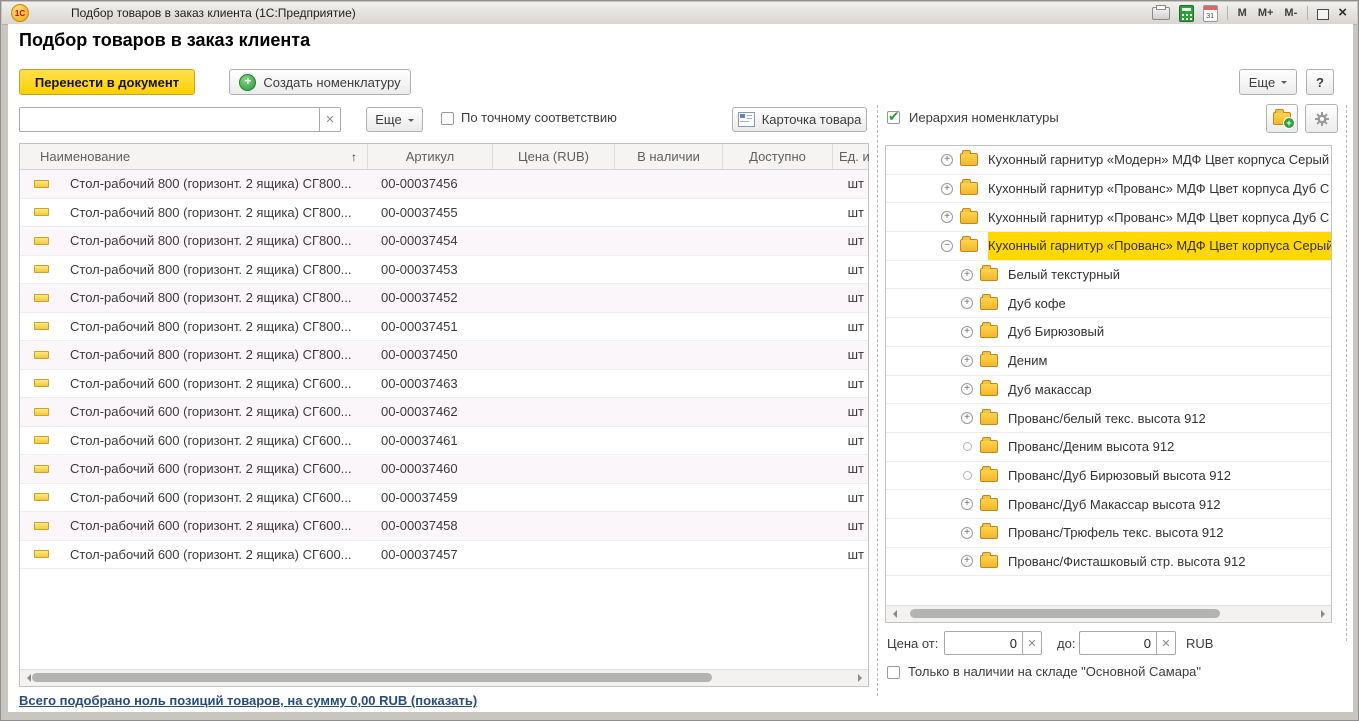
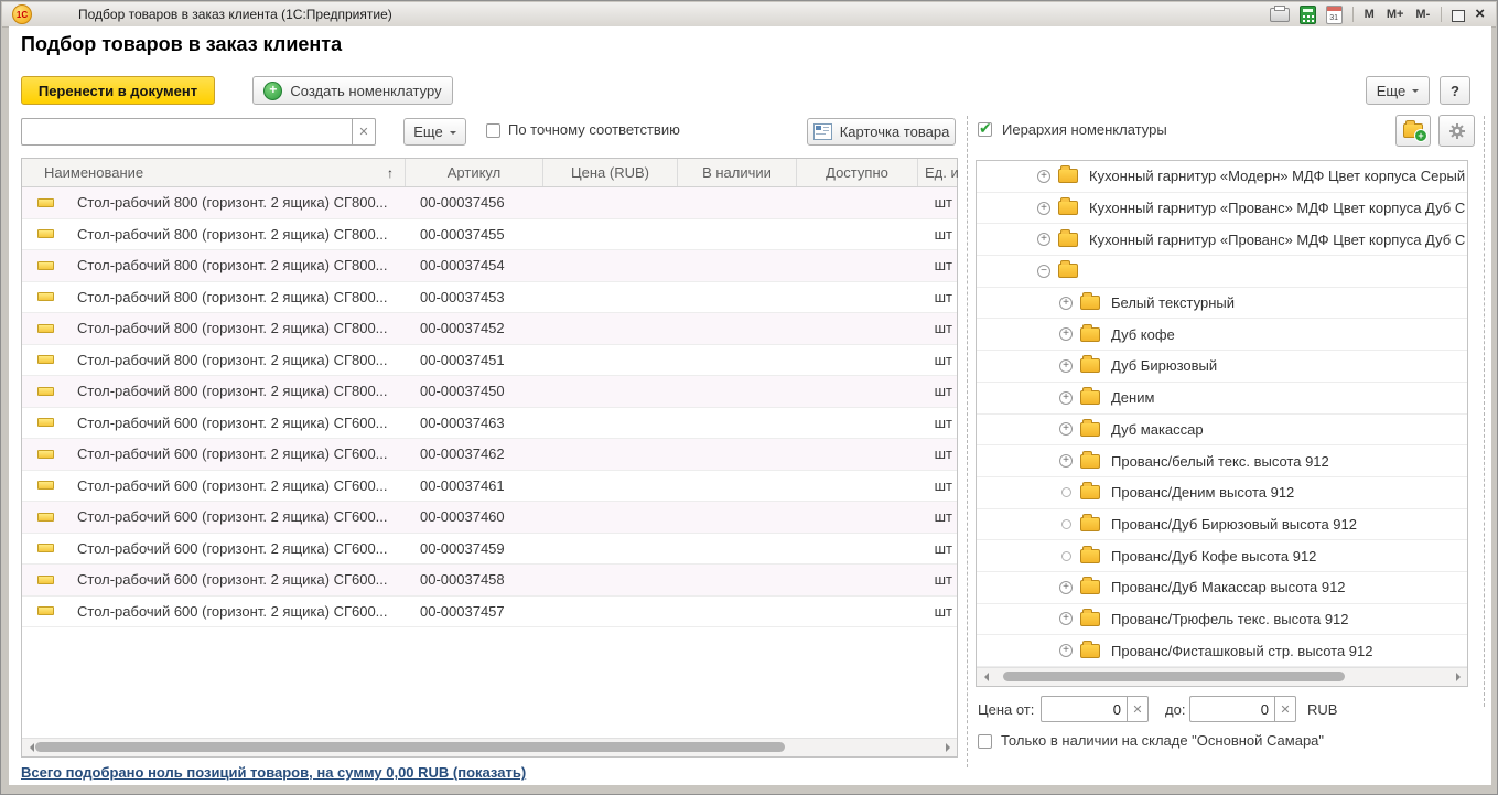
  1С
  Подбор товаров в заказ клиента (1С:Предприятие)
  М
  М+
  М-
  ×
  Подбор товаров в заказ клиента
  Перенести в документ
  Создать номенклатуру
  Еще
  ?
  ✕
  Еще
  По точному соответствию
  Карточка товара
  Иерархия номенклатуры
  Наименование
  Артикул
  Цена (RUB)
  В наличии
  Доступно
  Ед. и
  Стол-рабочий 800 (горизонт. 2 ящика) СГ800...
  00-00037456
  шт
  Стол-рабочий 800 (горизонт. 2 ящика) СГ800...
  00-00037455
  шт
  Стол-рабочий 800 (горизонт. 2 ящика) СГ800...
  00-00037454
  шт
  Стол-рабочий 800 (горизонт. 2 ящика) СГ800...
  00-00037453
  шт
  Стол-рабочий 800 (горизонт. 2 ящика) СГ800...
  00-00037452
  шт
  Стол-рабочий 800 (горизонт. 2 ящика) СГ800...
  00-00037451
  шт
  Стол-рабочий 800 (горизонт. 2 ящика) СГ800...
  00-00037450
  шт
  Стол-рабочий 600 (горизонт. 2 ящика) СГ600...
  00-00037463
  шт
  Стол-рабочий 600 (горизонт. 2 ящика) СГ600...
  00-00037462
  шт
  Стол-рабочий 600 (горизонт. 2 ящика) СГ600...
  00-00037461
  шт
  Стол-рабочий 600 (горизонт. 2 ящика) СГ600...
  00-00037460
  шт
  Стол-рабочий 600 (горизонт. 2 ящика) СГ600...
  00-00037459
  шт
  Стол-рабочий 600 (горизонт. 2 ящика) СГ600...
  00-00037458
  шт
  Стол-рабочий 600 (горизонт. 2 ящика) СГ600...
  00-00037457
  шт
  +
  Кухонный гарнитур «Модерн» МДФ Цвет корпуса Серый
  +
  Кухонный гарнитур «Прованс» МДФ Цвет корпуса Дуб С
  +
  Кухонный гарнитур «Прованс» МДФ Цвет корпуса Дуб С
  −
- Кухонный гарнитур «Прованс» МДФ Цвет корпуса Серый
  +
  Белый текстурный
  +
  Дуб кофе
  +
  Дуб Бирюзовый
  +
  Деним
  +
  Дуб макассар
  +
  Прованс/белый текс. высота 912
  Прованс/Деним высота 912
  Прованс/Дуб Бирюзовый высота 912
+ Прованс/Дуб Кофе высота 912
  +
  Прованс/Дуб Макассар высота 912
  +
  Прованс/Трюфель текс. высота 912
  +
  Прованс/Фисташковый стр. высота 912
  Цена от:
  0
  ✕
  до:
  0
  ✕
  RUB
  Только в наличии на складе "Основной Самара"
  Всего подобрано ноль позиций товаров, на сумму 0,00 RUB (показать)
